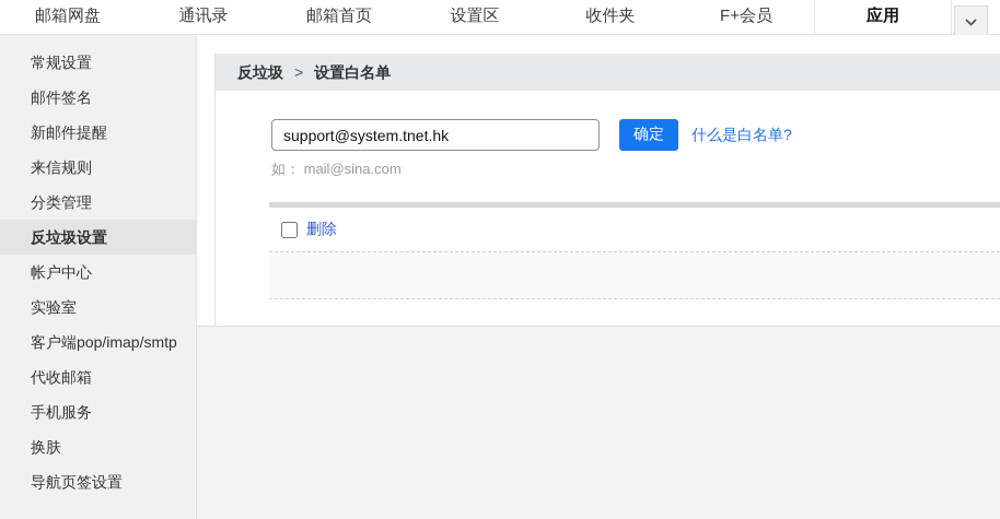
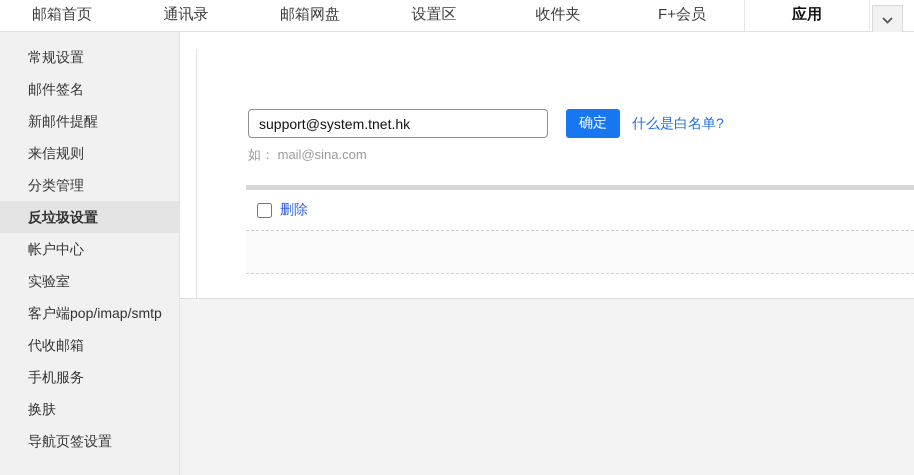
- 邮箱网盘
+ 邮箱首页
  通讯录
- 邮箱首页
+ 邮箱网盘
  设置区
  收件夹
  F+会员
  应用
  常规设置
  邮件签名
  新邮件提醒
  来信规则
  分类管理
  反垃圾设置
  帐户中心
  实验室
  客户端pop/imap/smtp
  代收邮箱
  手机服务
  换肤
  导航页签设置
- 反垃圾 > 设置白名单
  support@system.tnet.hk
  确定
  什么是白名单?
  如： mail@sina.com
  删除
